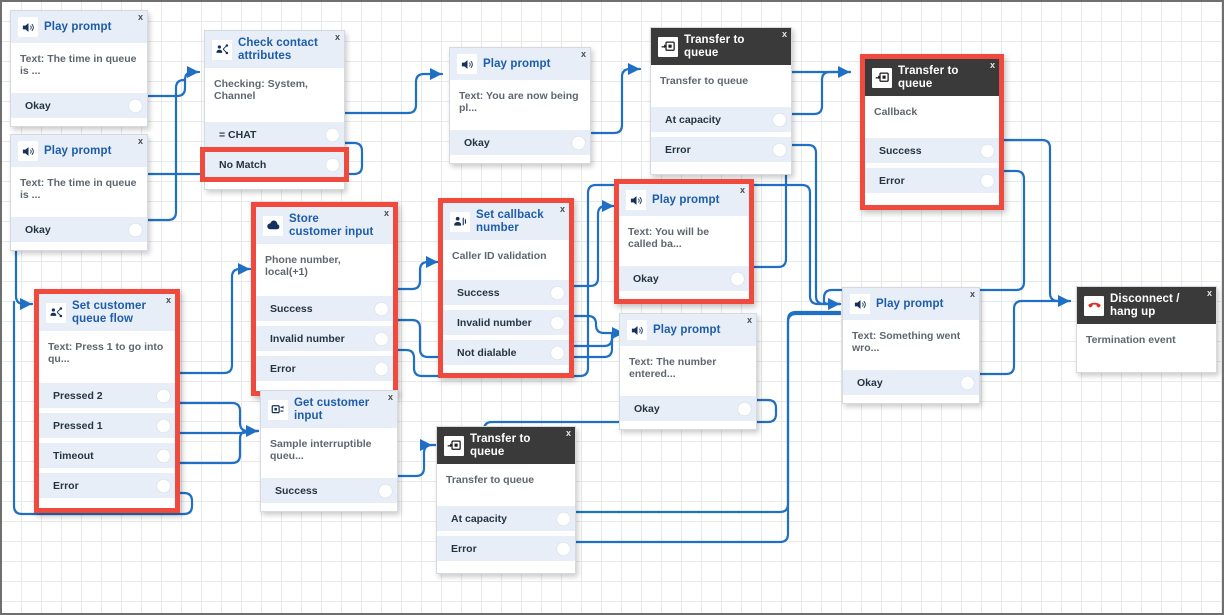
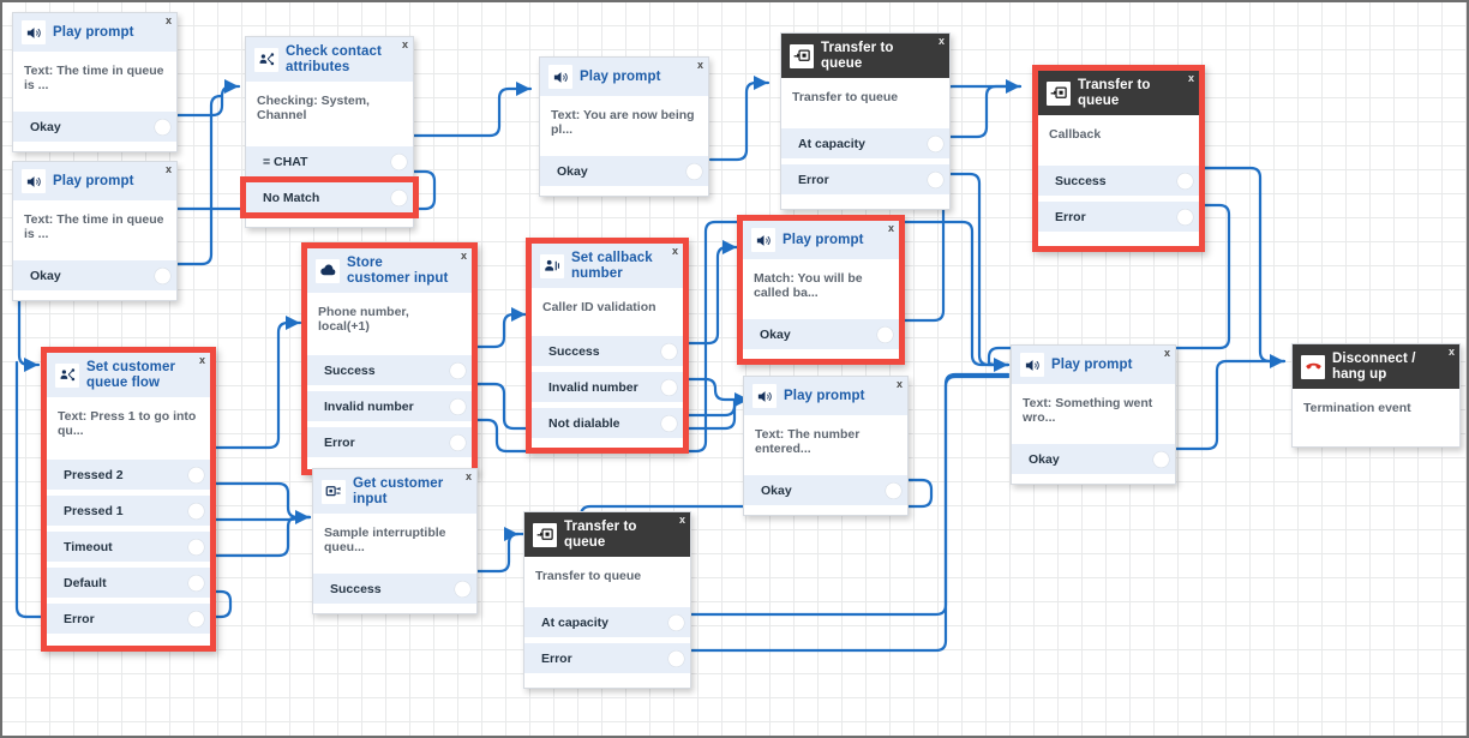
  Play prompt
  x
  Text: The time in queue is ...
  Okay
  Play prompt
  x
  Text: The time in queue is ...
  Okay
  Check contact attributes
  x
  Checking: System, Channel
  = CHAT
  No Match
  Play prompt
  x
  Text: You are now being pl...
  Okay
  Transfer to queue
  x
  Transfer to queue
  At capacity
  Error
  Transfer to queue
  x
  Callback
  Success
  Error
  Store customer input
  x
  Phone number, local(+1)
  Success
  Invalid number
  Error
  Set callback number
  x
  Caller ID validation
  Success
  Invalid number
  Not dialable
  Play prompt
  x
- Text: You will be called ba...
+ Match: You will be called ba...
  Okay
  Set customer queue flow
  x
  Text: Press 1 to go into qu...
  Pressed 2
  Pressed 1
  Timeout
+ Default
  Error
  Get customer input
  x
  Sample interruptible queu...
  Success
  Play prompt
  x
  Text: The number entered...
  Okay
  Transfer to queue
  x
  Transfer to queue
  At capacity
  Error
  Play prompt
  x
  Text: Something went wro...
  Okay
  Disconnect / hang up
  x
  Termination event
